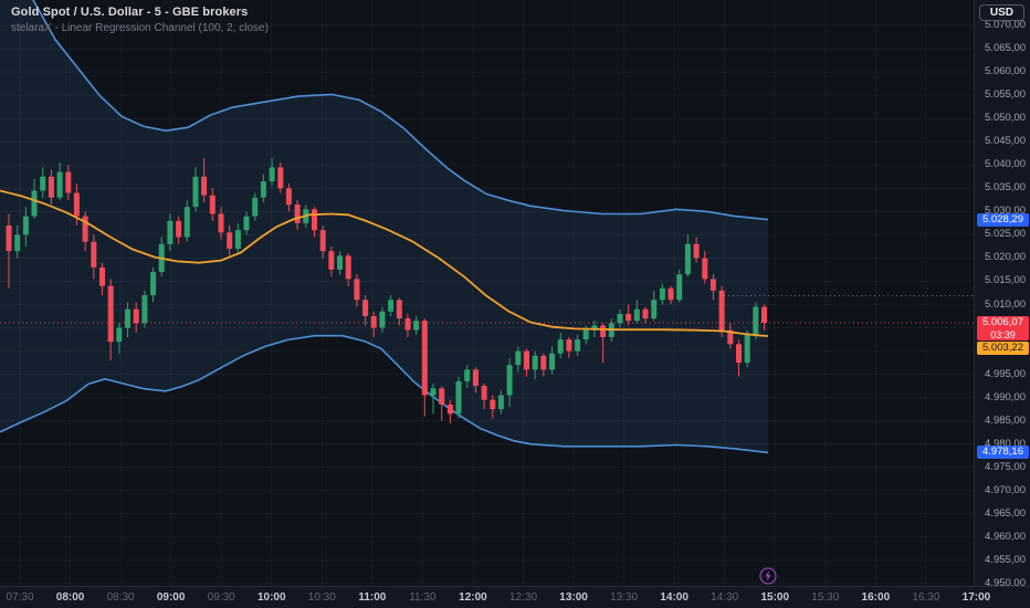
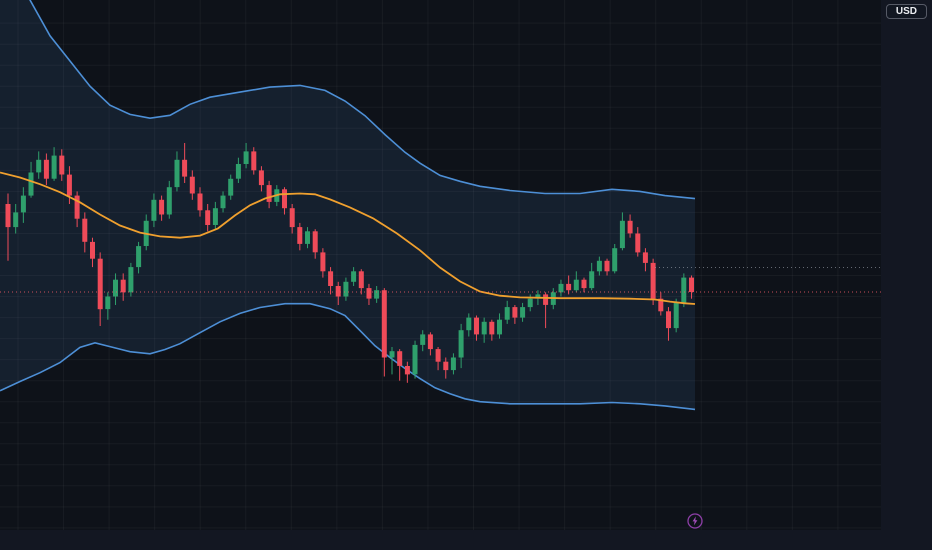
- Gold Spot / U.S. Dollar - 5 - GBE brokers
- stelaraX - Linear Regression Channel (100, 2, close)
- 5.070,00
- 5.065,00
- 5.060,00
- 5.055,00
- 5.050,00
- 5.045,00
- 5.040,00
- 5.035,00
- 5.030,00
- 5.025,00
- 5.020,00
- 5.015,00
- 5.010,00
- 4.995,00
- 4.990,00
- 4.985,00
- 4.980,00
- 4.975,00
- 4.970,00
- 4.965,00
- 4.960,00
- 4.955,00
- 4.950,00
- 5.028,29
- 5.006,07
- 03:39
- 5.003,22
- 4.978,16
- 07:30
- 08:00
- 08:30
- 09:00
- 09:30
- 10:00
- 10:30
- 11:00
- 11:30
- 12:00
- 12:30
- 13:00
- 13:30
- 14:00
- 14:30
- 15:00
- 15:30
- 16:00
- 16:30
- 17:00
  USD
